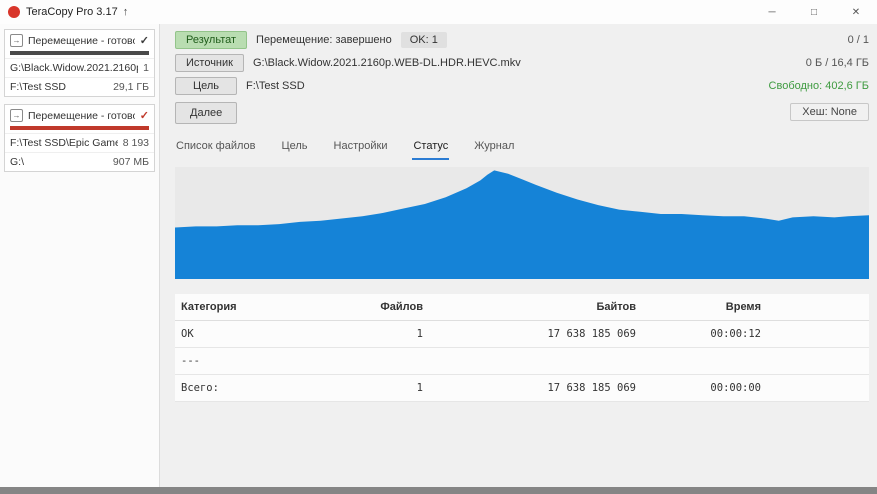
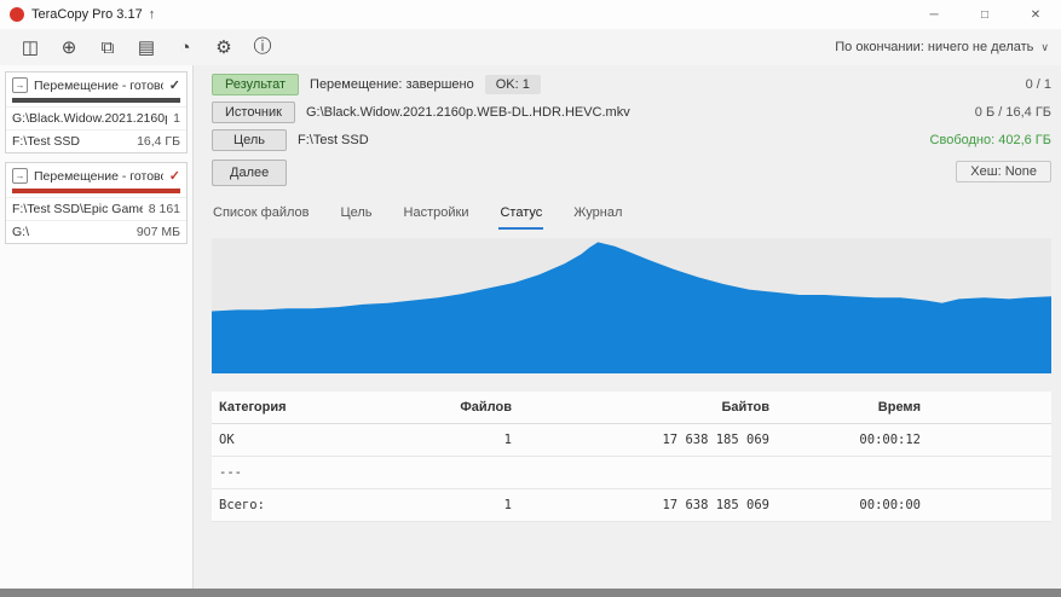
  TeraCopy Pro 3.17
  ↑
  ─
  □
  ✕
+ ◫
+ ⊕
+ ⧉
+ ▤
+ ◔
+ ⚙
+ ⓘ
+ По окончании: ничего не делать
+ ∨
  →
  Перемещение - готов
  ✓
  G:\Black.Widow.2021.2160
  1
  F:\Test SSD
- 29,1 ГБ
+ 16,4 ГБ
  →
  Перемещение - готов
  ✓
  F:\Test SSD\Epic Gam
- 8 193
+ 8 161
  G:\
  907 МБ
  Результат
  Перемещение: завершено
  OK: 1
  0 / 1
  Источник
  G:\Black.Widow.2021.2160p.WEB-DL.HDR.HEVC.mkv
  0 Б / 16,4 ГБ
  Цель
  F:\Test SSD
  Свободно: 402,6 ГБ
  Далее
  Хеш: None
  Список файлов
  Цель
  Настройки
  Статус
  Журнал
  Категория
  Файлов
  Байтов
  Время
  OK
  1
  17 638 185 069
  00:00:12
  ---
  Всего:
  1
  17 638 185 069
  00:00:00
